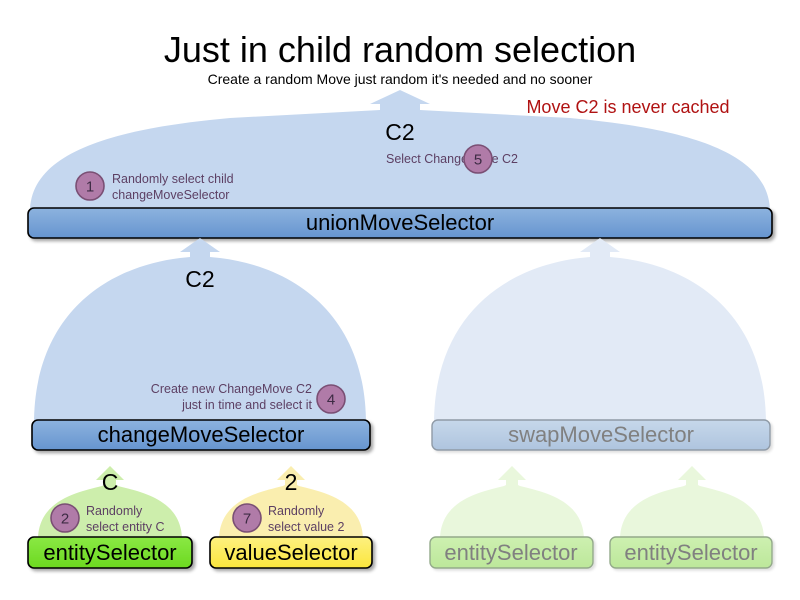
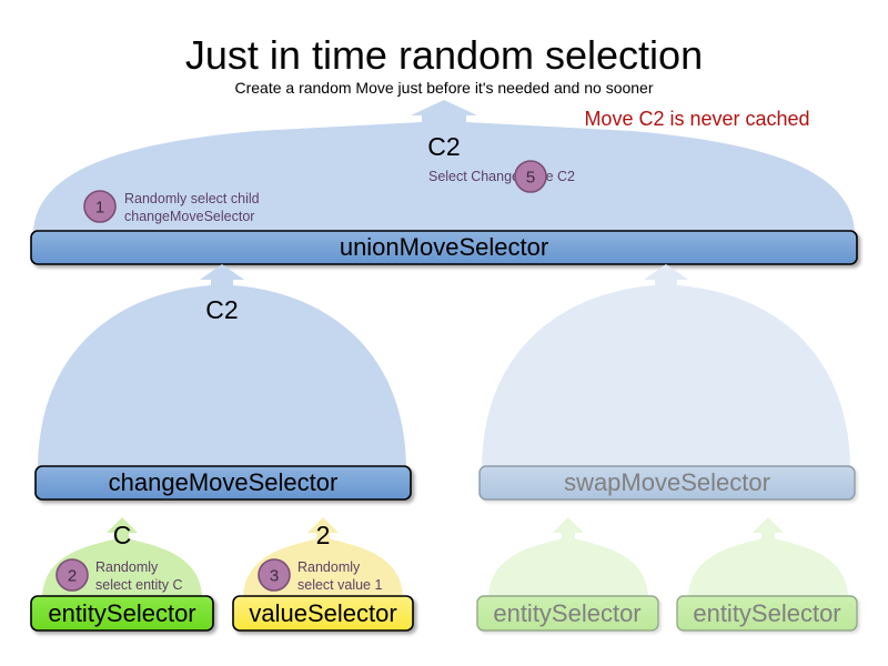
- Just in child random selection
+ Just in time random selection
- Create a random Move just random it's needed and no sooner
+ Create a random Move just before it's needed and no sooner
  Move C2 is never cached
  C2
  Select Change C2
  5
  1
  Randomly select child
  changeMoveSelector
  unionMoveSelector
  C2
- Create new ChangeMove C2
- just in time and select it
- 4
  changeMoveSelector
  swapMoveSelector
  C
  2
  Randomly
  select entity C
  entitySelector
  2
- 7
+ 3
  Randomly
- select value 2
+ select value 1
  valueSelector
  entitySelector
  entitySelector
